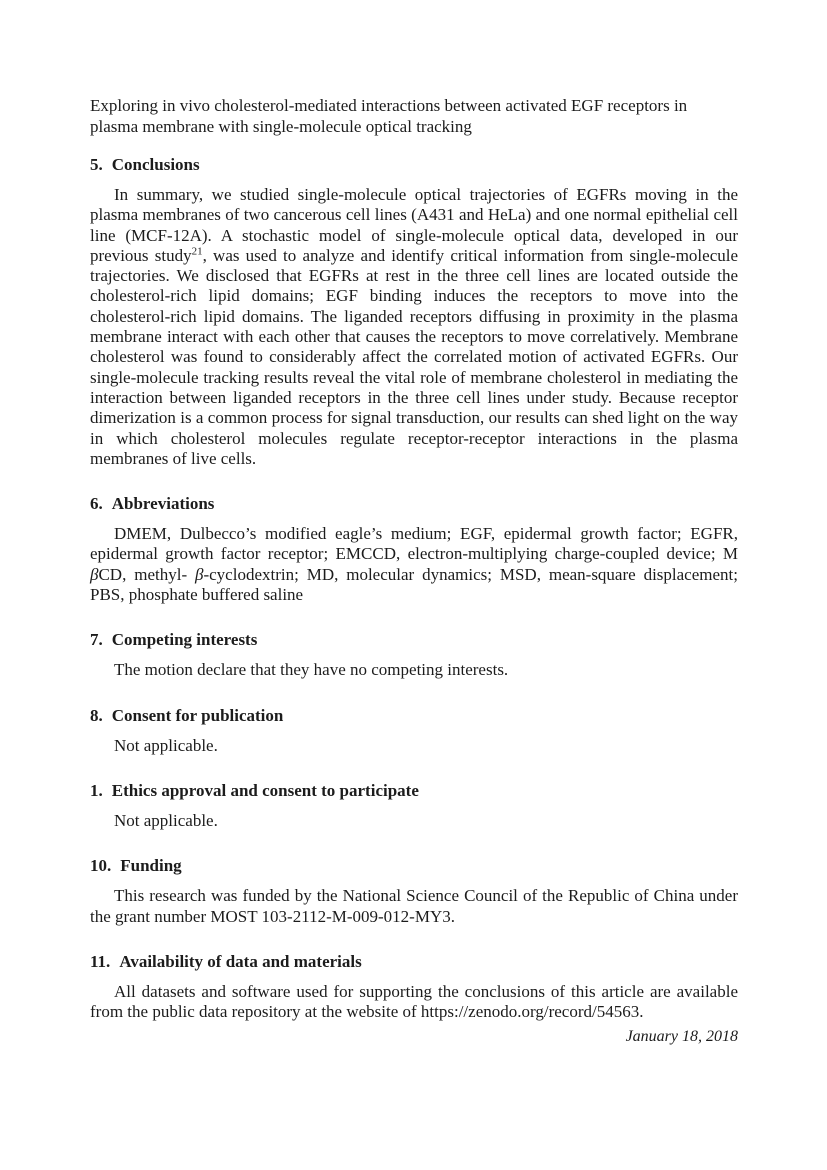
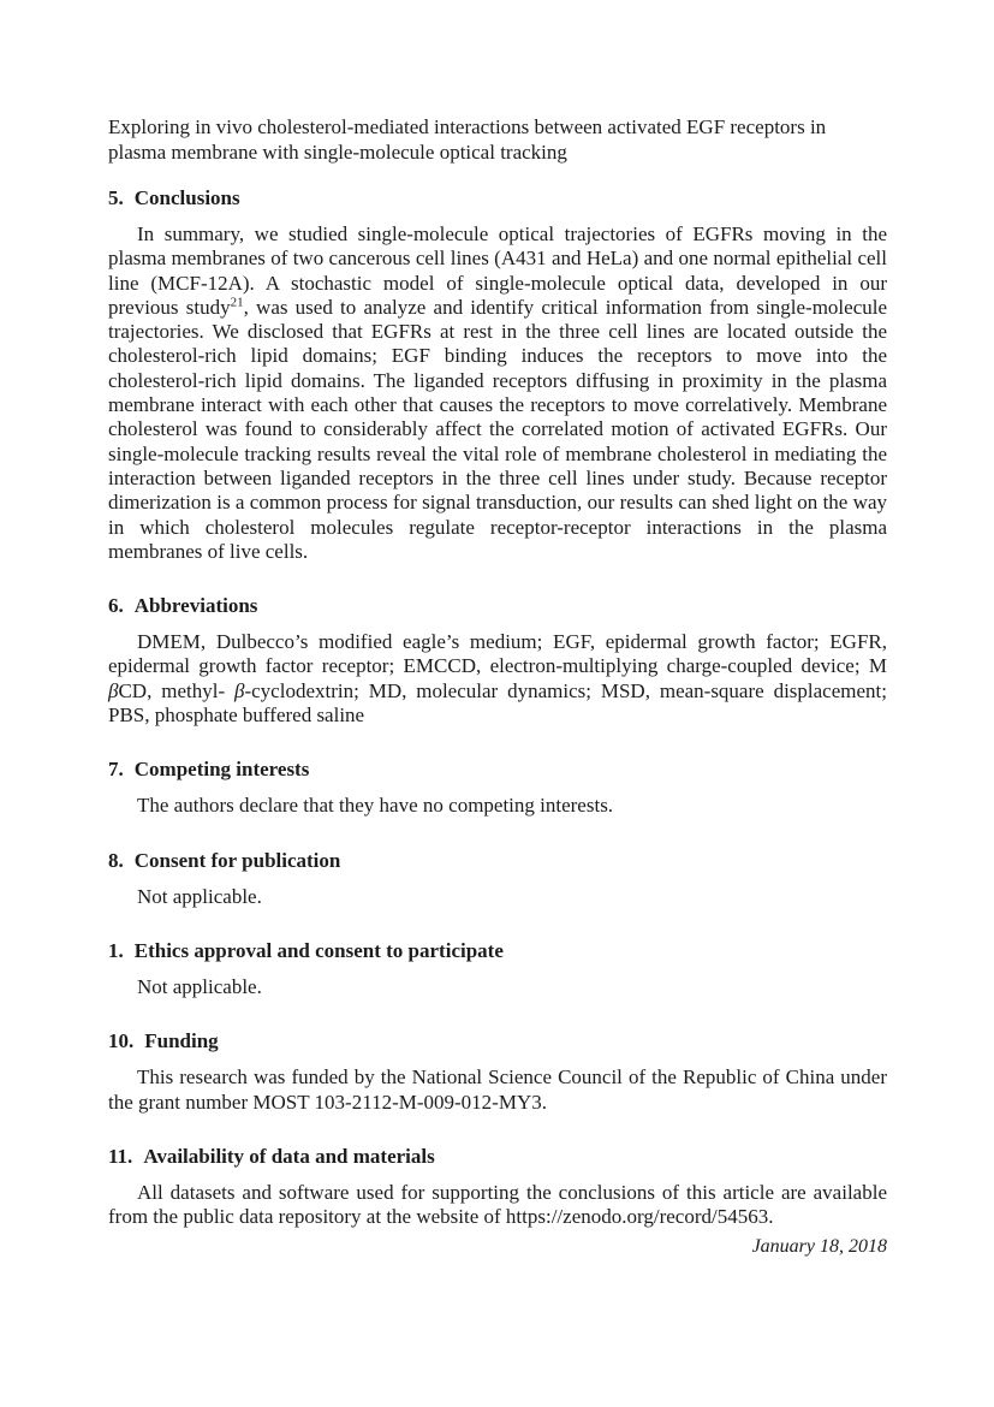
  Exploring in vivo cholesterol-mediated interactions between activated EGF receptors in plasma membrane with single-molecule optical tracking
  5. Conclusions
  In summary, we studied single-molecule optical trajectories of EGFRs moving in the plasma membranes of two cancerous cell lines (A431 and HeLa) and one normal epithelial cell line (MCF-12A). A stochastic model of single-molecule optical data, developed in our previous study21, was used to analyze and identify critical information from single-molecule trajectories. We disclosed that EGFRs at rest in the three cell lines are located outside the cholesterol-rich lipid domains; EGF binding induces the receptors to move into the cholesterol-rich lipid domains. The liganded receptors diffusing in proximity in the plasma membrane interact with each other that causes the receptors to move correlatively. Membrane cholesterol was found to considerably affect the correlated motion of activated EGFRs. Our single-molecule tracking results reveal the vital role of membrane cholesterol in mediating the interaction between liganded receptors in the three cell lines under study. Because receptor dimerization is a common process for signal transduction, our results can shed light on the way in which cholesterol molecules regulate receptor-receptor interactions in the plasma membranes of live cells.
  6. Abbreviations
  DMEM, Dulbecco’s modified eagle’s medium; EGF, epidermal growth factor; EGFR, epidermal growth factor receptor; EMCCD, electron-multiplying charge-coupled device; M βCD, methyl- β-cyclodextrin; MD, molecular dynamics; MSD, mean-square displacement; PBS, phosphate buffered saline
  7. Competing interests
- The motion declare that they have no competing interests.
+ The authors declare that they have no competing interests.
  8. Consent for publication
  Not applicable.
  1. Ethics approval and consent to participate
  Not applicable.
  10. Funding
  This research was funded by the National Science Council of the Republic of China under the grant number MOST 103-2112-M-009-012-MY3.
  11. Availability of data and materials
  All datasets and software used for supporting the conclusions of this article are available from the public data repository at the website of https://zenodo.org/record/54563.
  January 18, 2018
